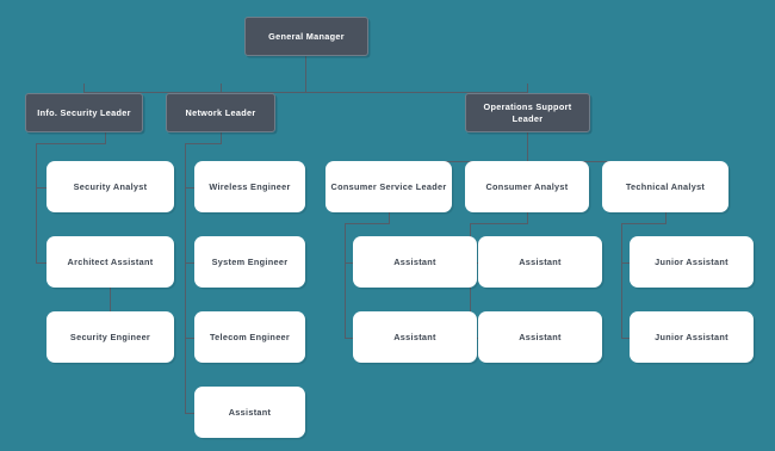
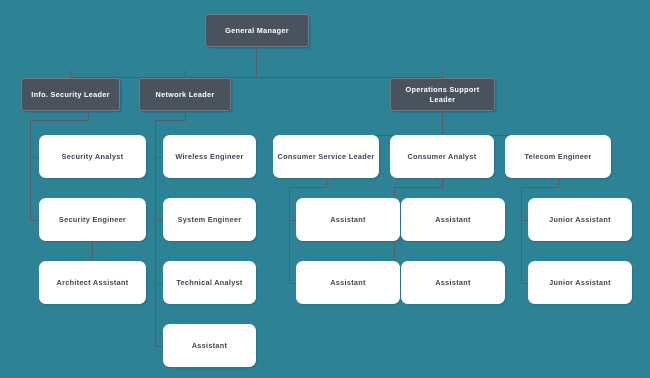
  General Manager
  Info. Security Leader
  Network Leader
  Operations Support Leader
  Security Analyst
  Wireless Engineer
  Consumer Service Leader
  Consumer Analyst
- Technical Analyst
+ Telecom Engineer
- Architect Assistant
+ Security Engineer
  System Engineer
  Assistant
  Assistant
  Junior Assistant
- Security Engineer
+ Architect Assistant
- Telecom Engineer
+ Technical Analyst
  Assistant
  Assistant
  Junior Assistant
  Assistant
